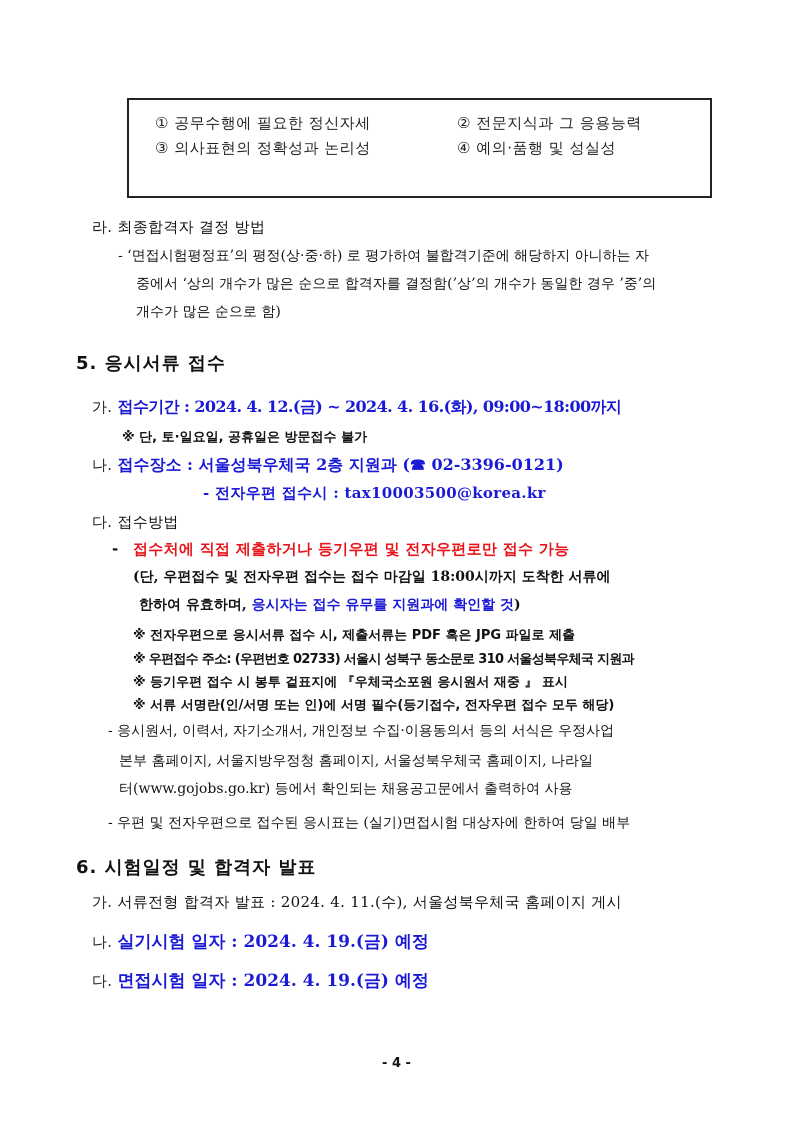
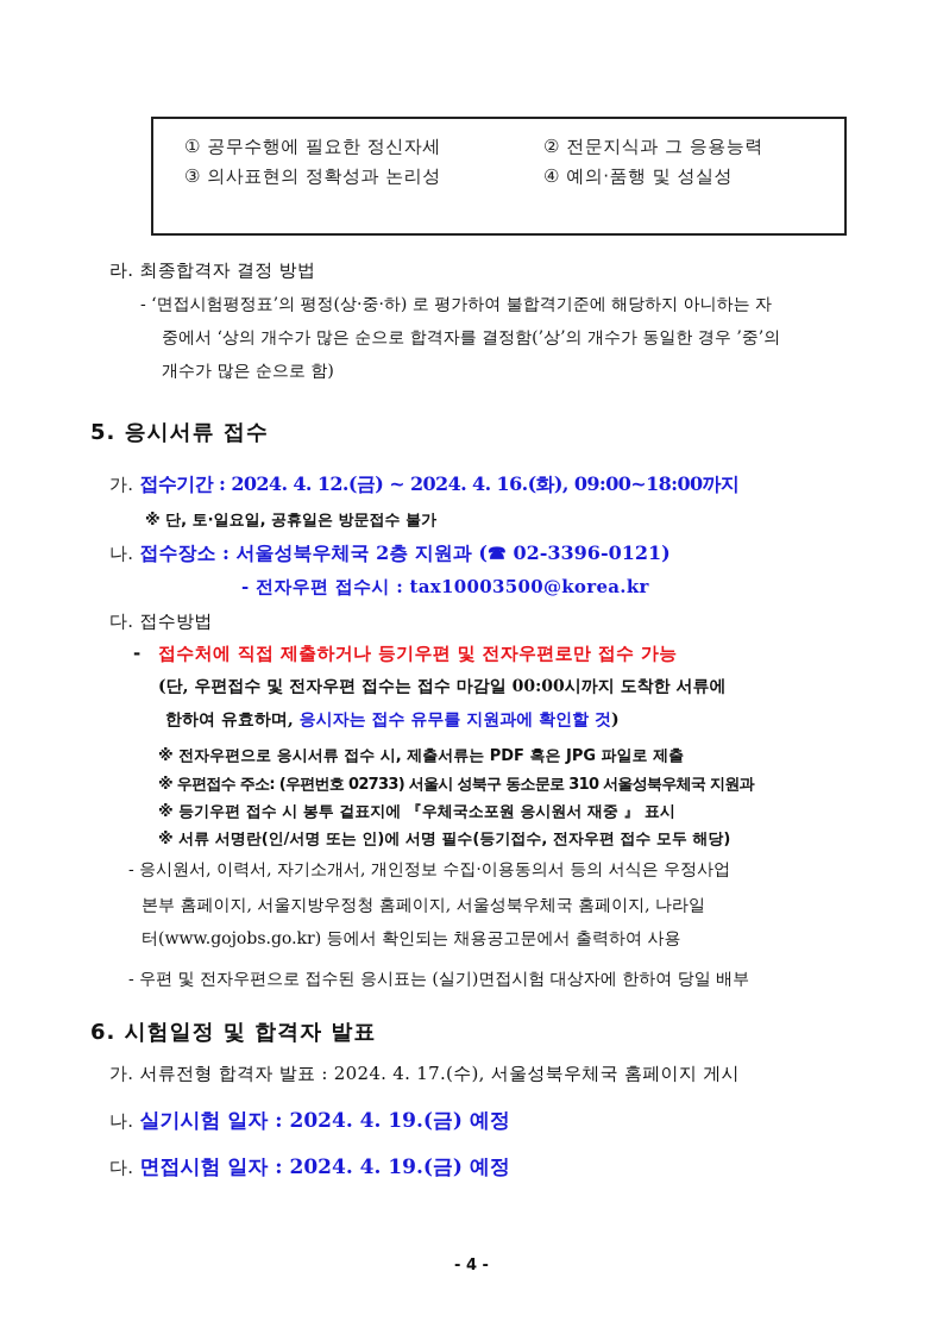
  ① 공무수행에 필요한 정신자세
  ② 전문지식과 그 응용능력
  ③ 의사표현의 정확성과 논리성
  ④ 예의·품행 및 성실성
  라. 최종합격자 결정 방법
  - ‘면접시험평정표’의 평정(상·중·하) 로 평가하여 불합격기준에 해당하지 아니하는 자
  중에서 ‘상의 개수가 많은 순으로 합격자를 결정함(’상’의 개수가 동일한 경우 ’중’의
  개수가 많은 순으로 함)
  5. 응시서류 접수
  가. 접수기간 : 2024. 4. 12.(금) ~ 2024. 4. 16.(화), 09:00~18:00까지
  ※ 단, 토·일요일, 공휴일은 방문접수 불가
  나. 접수장소 : 서울성북우체국 2층 지원과 (☎ 02-3396-0121)
  - 전자우편 접수시 : tax10003500@korea.kr
  다. 접수방법
  -
  접수처에 직접 제출하거나 등기우편 및 전자우편로만 접수 가능
- (단, 우편접수 및 전자우편 접수는 접수 마감일 18:00시까지 도착한 서류에
+ (단, 우편접수 및 전자우편 접수는 접수 마감일 00:00시까지 도착한 서류에
  한하여 유효하며, 응시자는 접수 유무를 지원과에 확인할 것)
  ※ 전자우편으로 응시서류 접수 시, 제출서류는 PDF 혹은 JPG 파일로 제출
  ※ 우편접수 주소: (우편번호 02733) 서울시 성북구 동소문로 310 서울성북우체국 지원과
  ※ 등기우편 접수 시 봉투 겉표지에 『우체국소포원 응시원서 재중 』 표시
  ※ 서류 서명란(인/서명 또는 인)에 서명 필수(등기접수, 전자우편 접수 모두 해당)
  - 응시원서, 이력서, 자기소개서, 개인정보 수집·이용동의서 등의 서식은 우정사업
  본부 홈페이지, 서울지방우정청 홈페이지, 서울성북우체국 홈페이지, 나라일
  터(www.gojobs.go.kr) 등에서 확인되는 채용공고문에서 출력하여 사용
  - 우편 및 전자우편으로 접수된 응시표는 (실기)면접시험 대상자에 한하여 당일 배부
  6. 시험일정 및 합격자 발표
- 가. 서류전형 합격자 발표 : 2024. 4. 11.(수), 서울성북우체국 홈페이지 게시
+ 가. 서류전형 합격자 발표 : 2024. 4. 17.(수), 서울성북우체국 홈페이지 게시
  나. 실기시험 일자 : 2024. 4. 19.(금) 예정
  다. 면접시험 일자 : 2024. 4. 19.(금) 예정
  - 4 -
